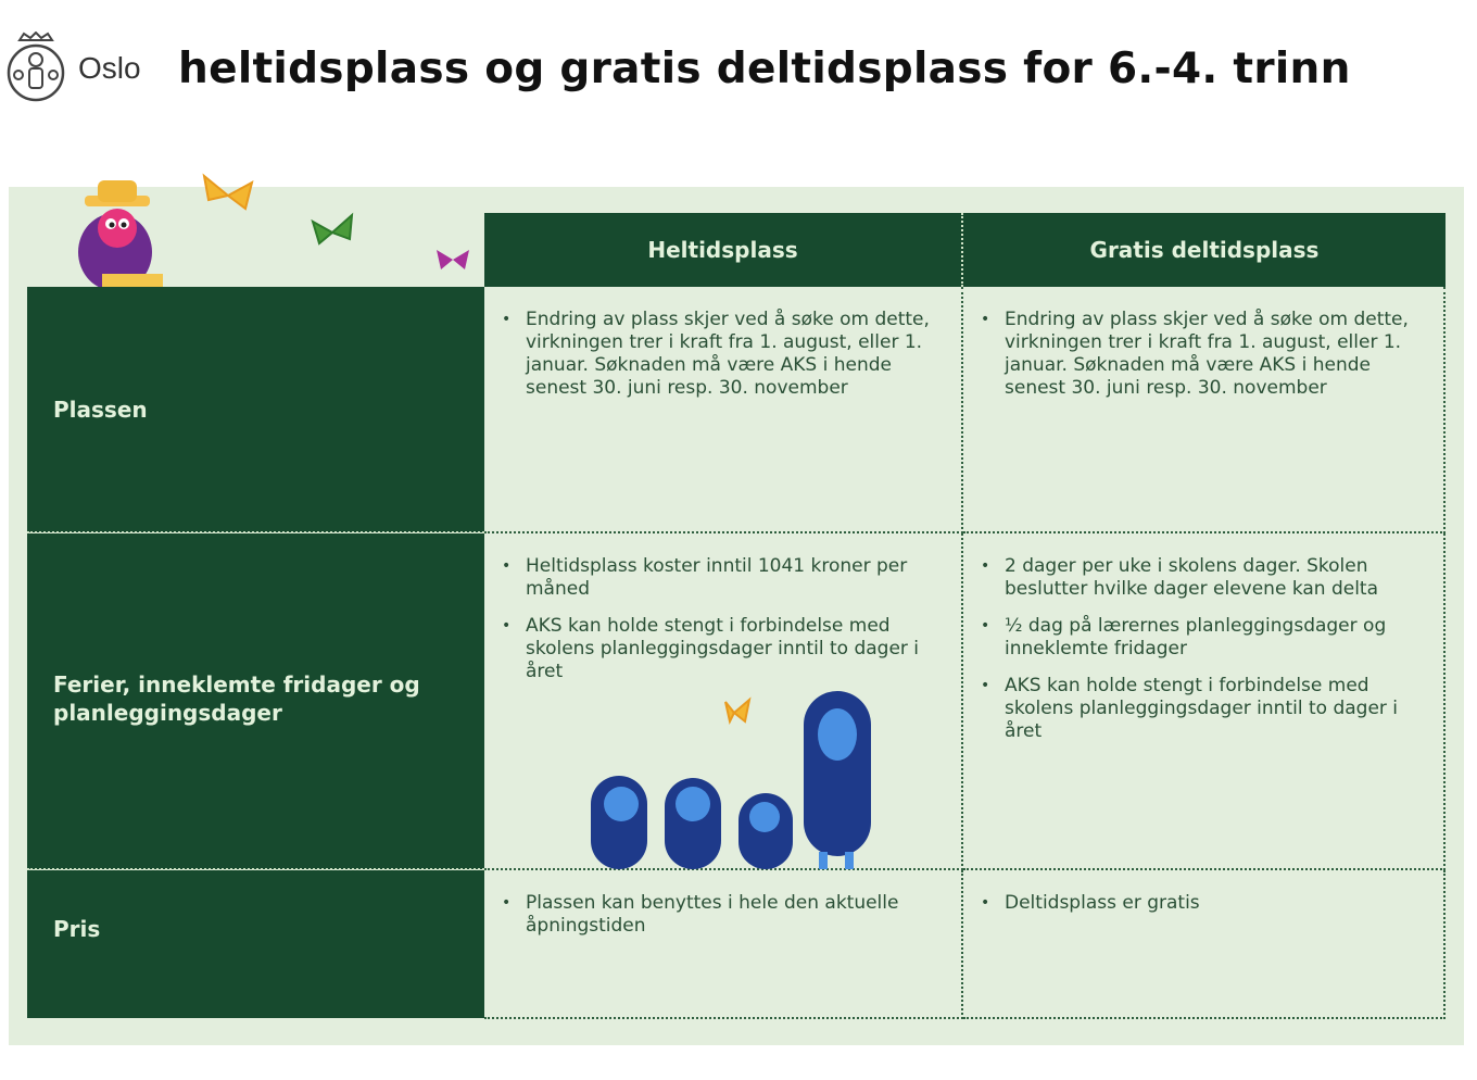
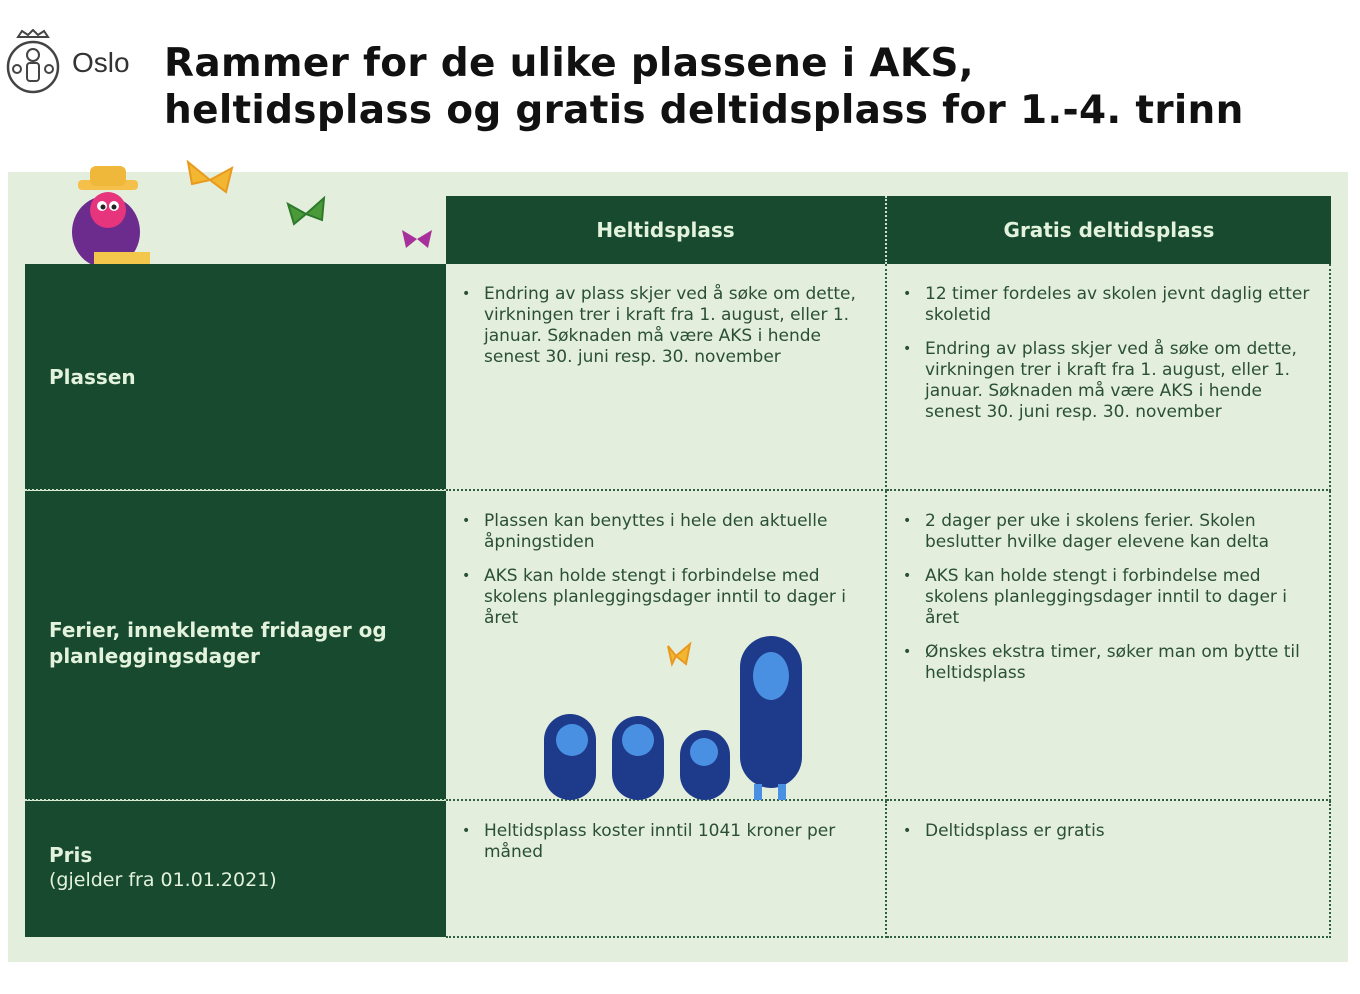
  Oslo
+ Rammer for de ulike plassene i AKS,
- heltidsplass og gratis deltidsplass for 6.-4. trinn
+ heltidsplass og gratis deltidsplass for 1.-4. trinn
  Heltidsplass
  Gratis deltidsplass
  Plassen
  Ferier, inneklemte fridager og planleggingsdager
  Pris
+ (gjelder fra 01.01.2021)
  Endring av plass skjer ved å søke om dette, virkningen trer i kraft fra 1. august, eller 1. januar. Søknaden må være AKS i hende senest 30. juni resp. 30. november
+ 12 timer fordeles av skolen jevnt daglig etter skoletid
  Endring av plass skjer ved å søke om dette, virkningen trer i kraft fra 1. august, eller 1. januar. Søknaden må være AKS i hende senest 30. juni resp. 30. november
- Heltidsplass koster inntil 1041 kroner per måned
+ Plassen kan benyttes i hele den aktuelle åpningstiden
  AKS kan holde stengt i forbindelse med skolens planleggingsdager inntil to dager i året
- 2 dager per uke i skolens dager. Skolen beslutter hvilke dager elevene kan delta
+ 2 dager per uke i skolens ferier. Skolen beslutter hvilke dager elevene kan delta
- ½ dag på lærernes planleggingsdager og inneklemte fridager
  AKS kan holde stengt i forbindelse med skolens planleggingsdager inntil to dager i året
+ Ønskes ekstra timer, søker man om bytte til heltidsplass
- Plassen kan benyttes i hele den aktuelle åpningstiden
+ Heltidsplass koster inntil 1041 kroner per måned
  Deltidsplass er gratis
